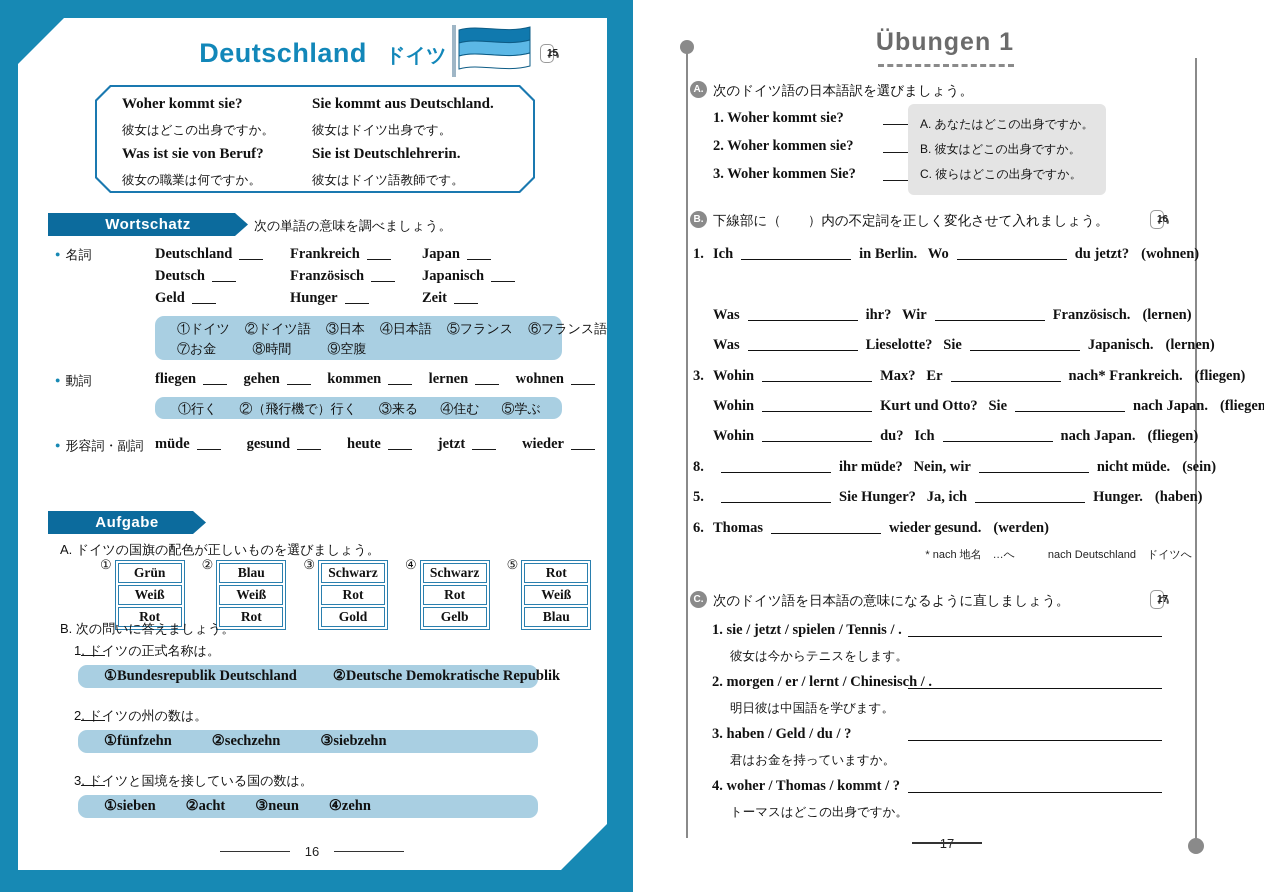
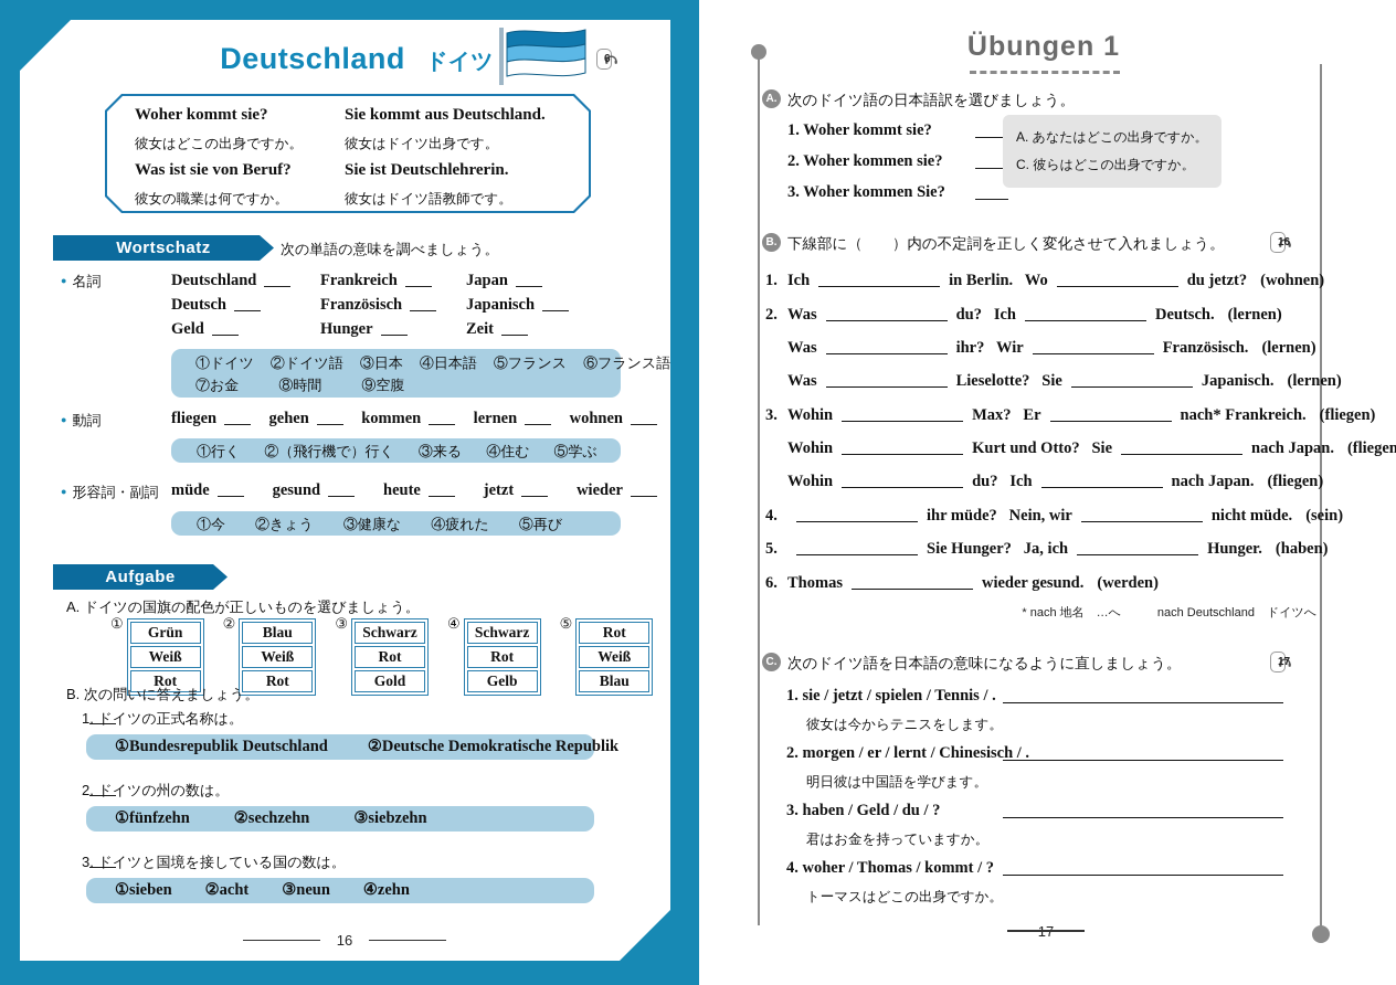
  Deutschland ドイツ
- 15
+ 6
  Woher kommt sie?
  彼女はどこの出身ですか。
  Was ist sie von Beruf?
  彼女の職業は何ですか。
  Sie kommt aus Deutschland.
  彼女はドイツ出身です。
  Sie ist Deutschlehrerin.
  彼女はドイツ語教師です。
  Wortschatz
  次の単語の意味を調べましょう。
  名詞
  Deutschland
  Frankreich
  Japan
  Deutsch
  Französisch
  Japanisch
  Geld
  Hunger
  Zeit
  ①ドイツ
  ②ドイツ語
  ③日本
  ④日本語
  ⑤フランス
  ⑥フランス語
  ⑦お金
  ⑧時間
  ⑨空腹
  動詞
  fliegen
  gehen
  kommen
  lernen
  wohnen
  ①行く
  ②（飛行機で）行く
  ③来る
  ④住む
  ⑤学ぶ
  形容詞・副詞
  müde
  gesund
  heute
  jetzt
  wieder
+ ①今
+ ②きょう
+ ③健康な
+ ④疲れた
+ ⑤再び
  Aufgabe
  A. ドイツの国旗の配色が正しいものを選びましょう。
  ①
  Grün
  Weiß
  Rot
  ②
  Blau
  Weiß
  Rot
  ③
  Schwarz
  Rot
  Gold
  ④
  Schwarz
  Rot
  Gelb
  ⑤
  Rot
  Weiß
  Blau
  B. 次の問いに答えましょう。
  1. ドイツの正式名称は。
  ①Bundesrepublik Deutschland
  ②Deutsche Demokratische Republik
  2. ドイツの州の数は。
  ①fünfzehn
  ②sechzehn
  ③siebzehn
  3. ドイツと国境を接している国の数は。
  ①sieben
  ②acht
  ③neun
  ④zehn
  16
  Übungen 1
  A.
  次のドイツ語の日本語訳を選びましょう。
  1. Woher kommt sie?
  2. Woher kommen sie?
  3. Woher kommen Sie?
  A. あなたはどこの出身ですか。
- B. 彼女はどこの出身ですか。
  C. 彼らはどこの出身ですか。
  B.
  下線部に（ ）内の不定詞を正しく変化させて入れましょう。
  16
  1. Ich in Berlin. Wo du jetzt? (wohnen)
+ 2. Was du? Ich Deutsch. (lernen)
  Was ihr? Wir Französisch. (lernen)
  Was Lieselotte? Sie Japanisch. (lernen)
  3. Wohin Max? Er nach* Frankreich. (fliegen)
  Wohin Kurt und Otto? Sie nach Japan. (fliegen
  Wohin du? Ich nach Japan. (fliegen)
- 8. ihr müde? Nein, wir nicht müde. (sein)
+ 4. ihr müde? Nein, wir nicht müde. (sein)
  5. Sie Hunger? Ja, ich Hunger. (haben)
  6. Thomas wieder gesund. (werden)
  * nach 地名 …へ nach Deutschland ドイツへ
  C.
  次のドイツ語を日本語の意味になるように直しましょう。
  17
  1. sie / jetzt / spielen / Tennis / .
  彼女は今からテニスをします。
  2. morgen / er / lernt / Chinesisch / .
  明日彼は中国語を学びます。
  3. haben / Geld / du / ?
  君はお金を持っていますか。
  4. woher / Thomas / kommt / ?
  トーマスはどこの出身ですか。
